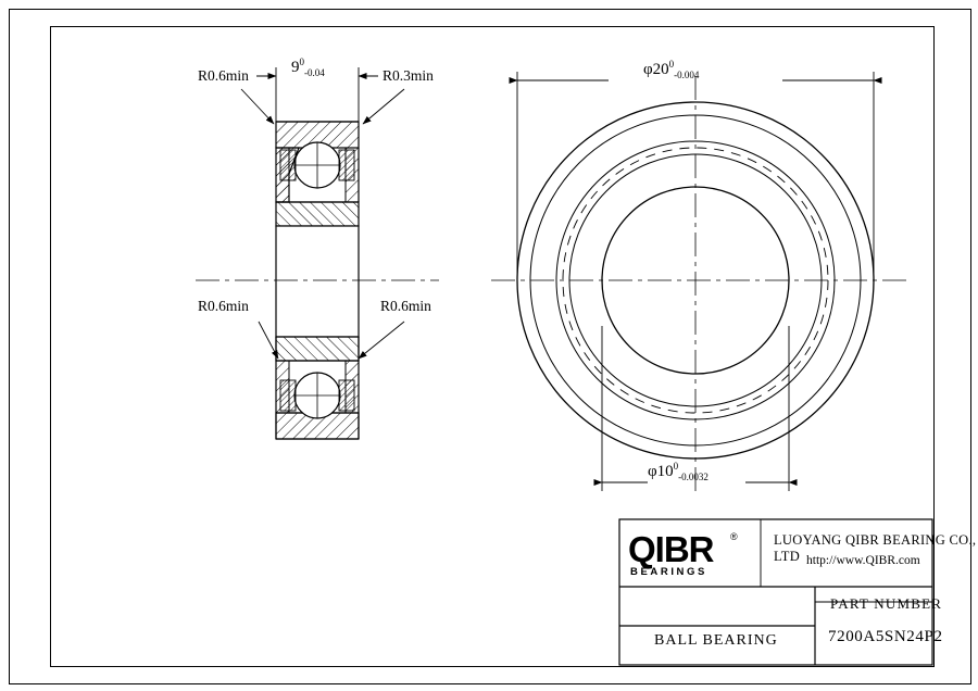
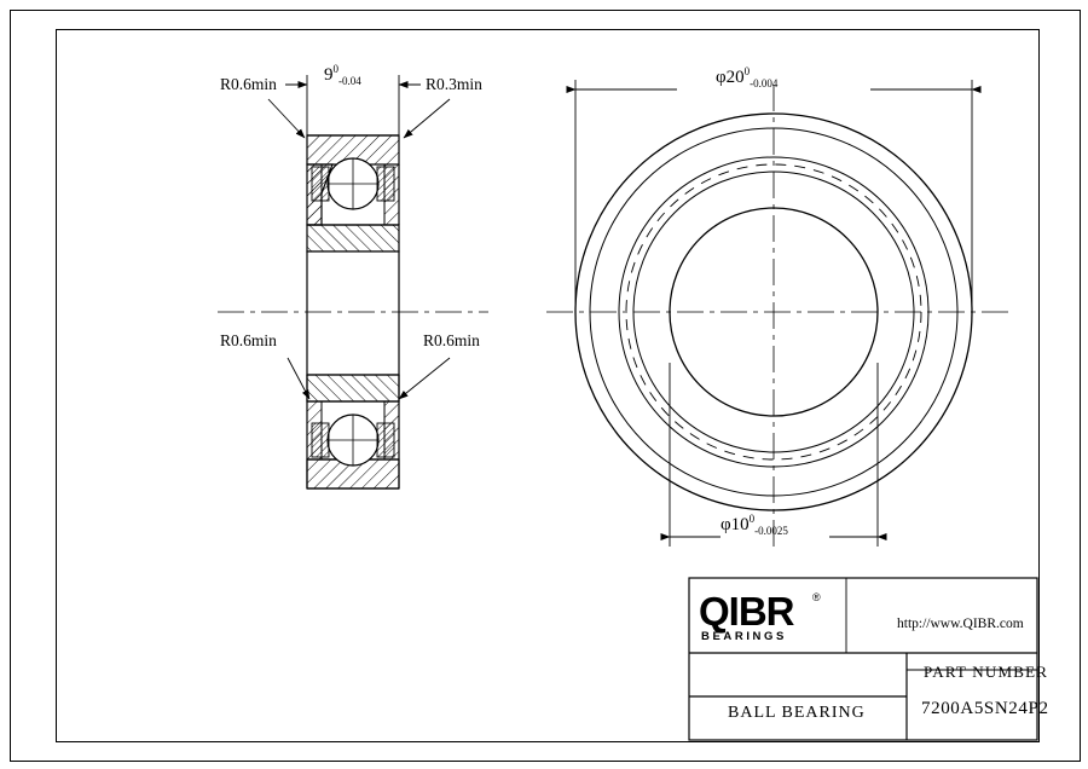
  90-0.04
  R0.6min
  R0.3min
  R0.6min
  R0.6min
  φ200-0.004
- φ100-0.0032
+ φ100-0.0025
  QIBR
  ®
  BEARINGS
- LUOYANG QIBR BEARING CO., LTD
  http://www.QIBR.com
  BALL BEARING
  PART NUMBER
  7200A5SN24P2
